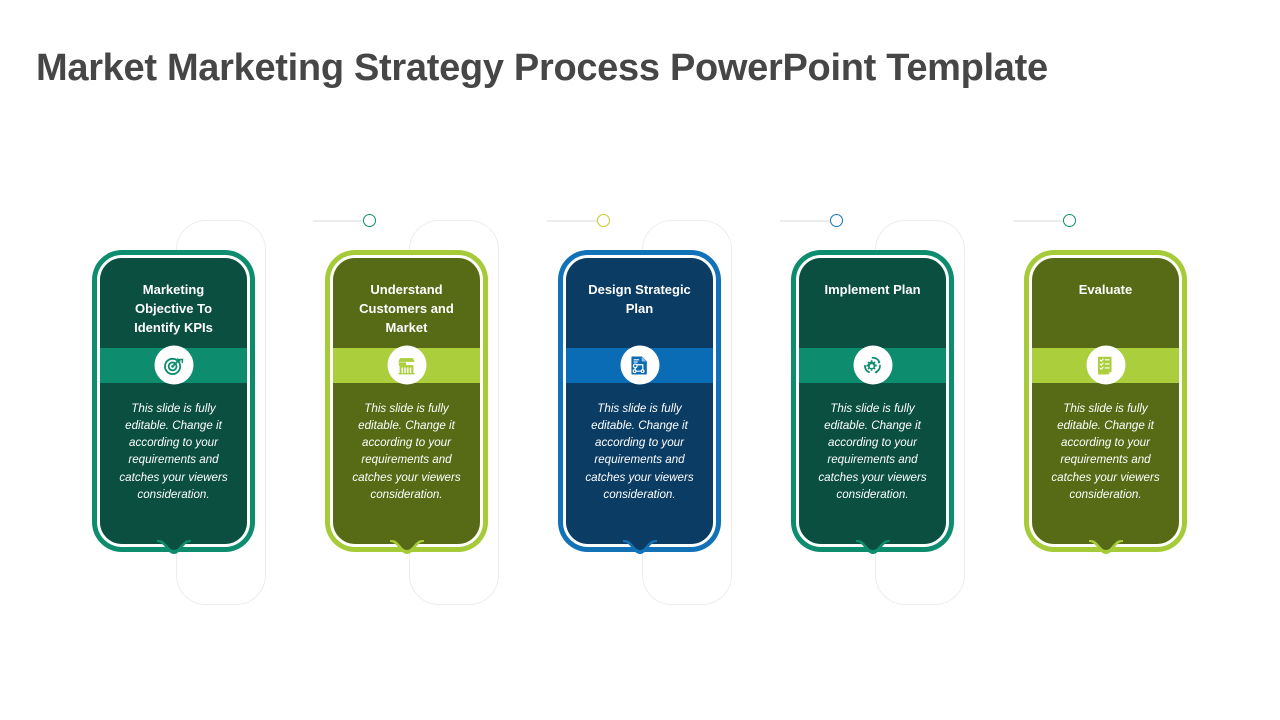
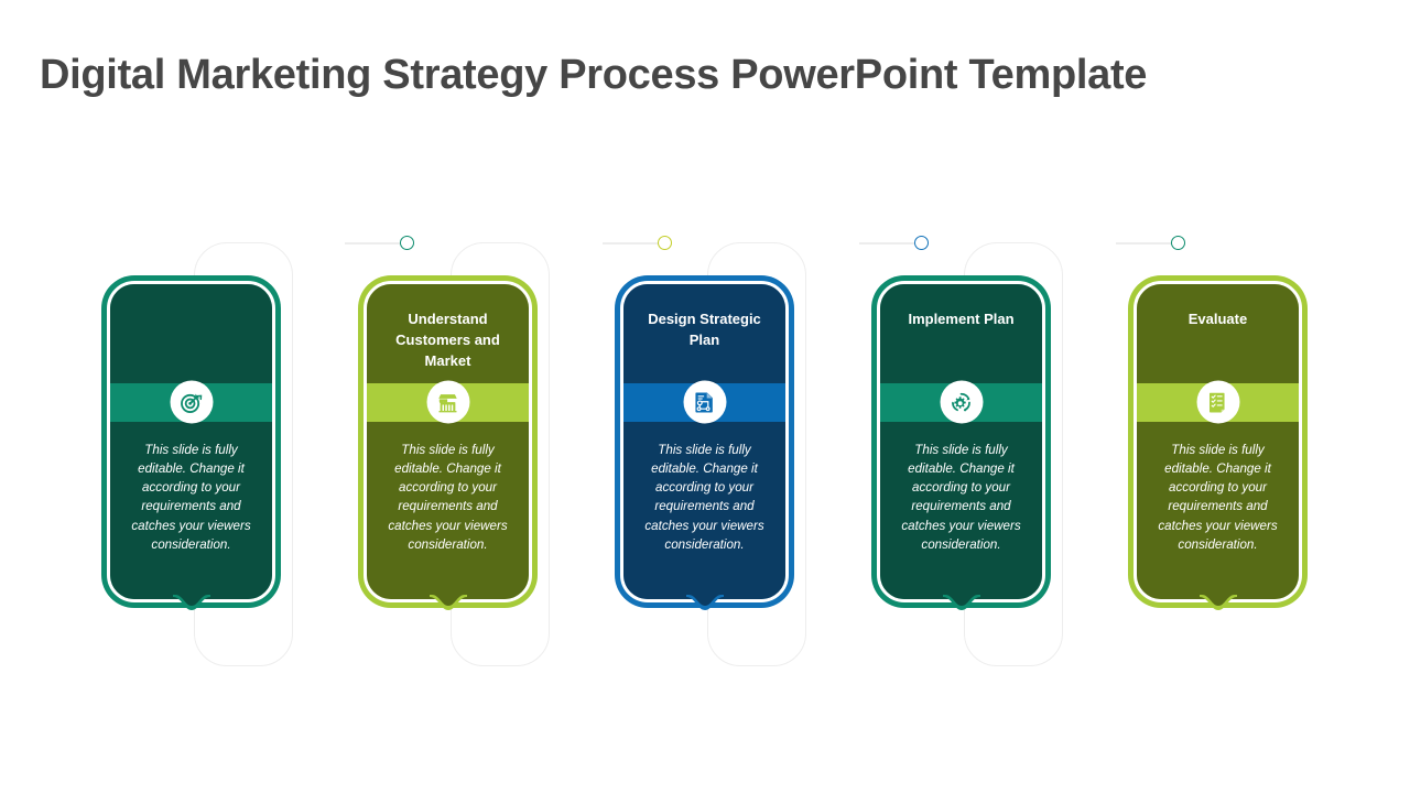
- Market Marketing Strategy Process PowerPoint Template
+ Digital Marketing Strategy Process PowerPoint Template
- Marketing Objective To Identify KPIs
  This slide is fully editable. Change it according to your requirements and catches your viewers consideration.
  Understand Customers and Market
  This slide is fully editable. Change it according to your requirements and catches your viewers consideration.
  Design Strategic Plan
  This slide is fully editable. Change it according to your requirements and catches your viewers consideration.
  Implement Plan
  This slide is fully editable. Change it according to your requirements and catches your viewers consideration.
  Evaluate
  This slide is fully editable. Change it according to your requirements and catches your viewers consideration.
